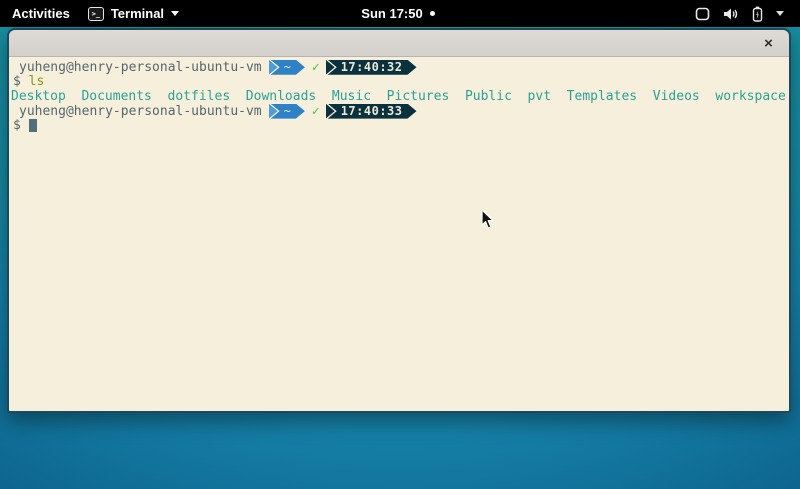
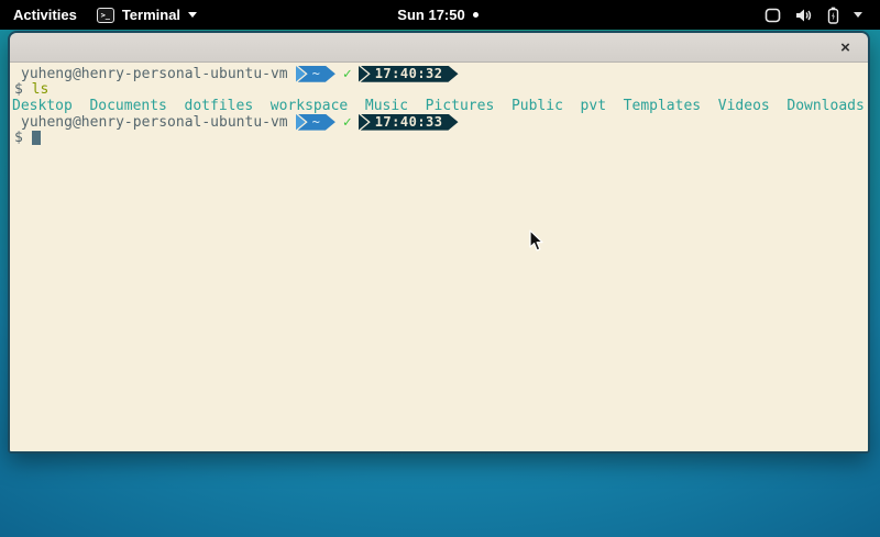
  Activities
  >_
  Terminal
  Sun 17:50
  ×
  yuheng@henry-personal-ubuntu-vm
  ~
  ✓
  17:40:32
  $
  ls
  Desktop
  Documents
  dotfiles
- Downloads
+ workspace
  Music
  Pictures
  Public
  pvt
  Templates
  Videos
- workspace
+ Downloads
  yuheng@henry-personal-ubuntu-vm
  ~
  ✓
  17:40:33
  $
